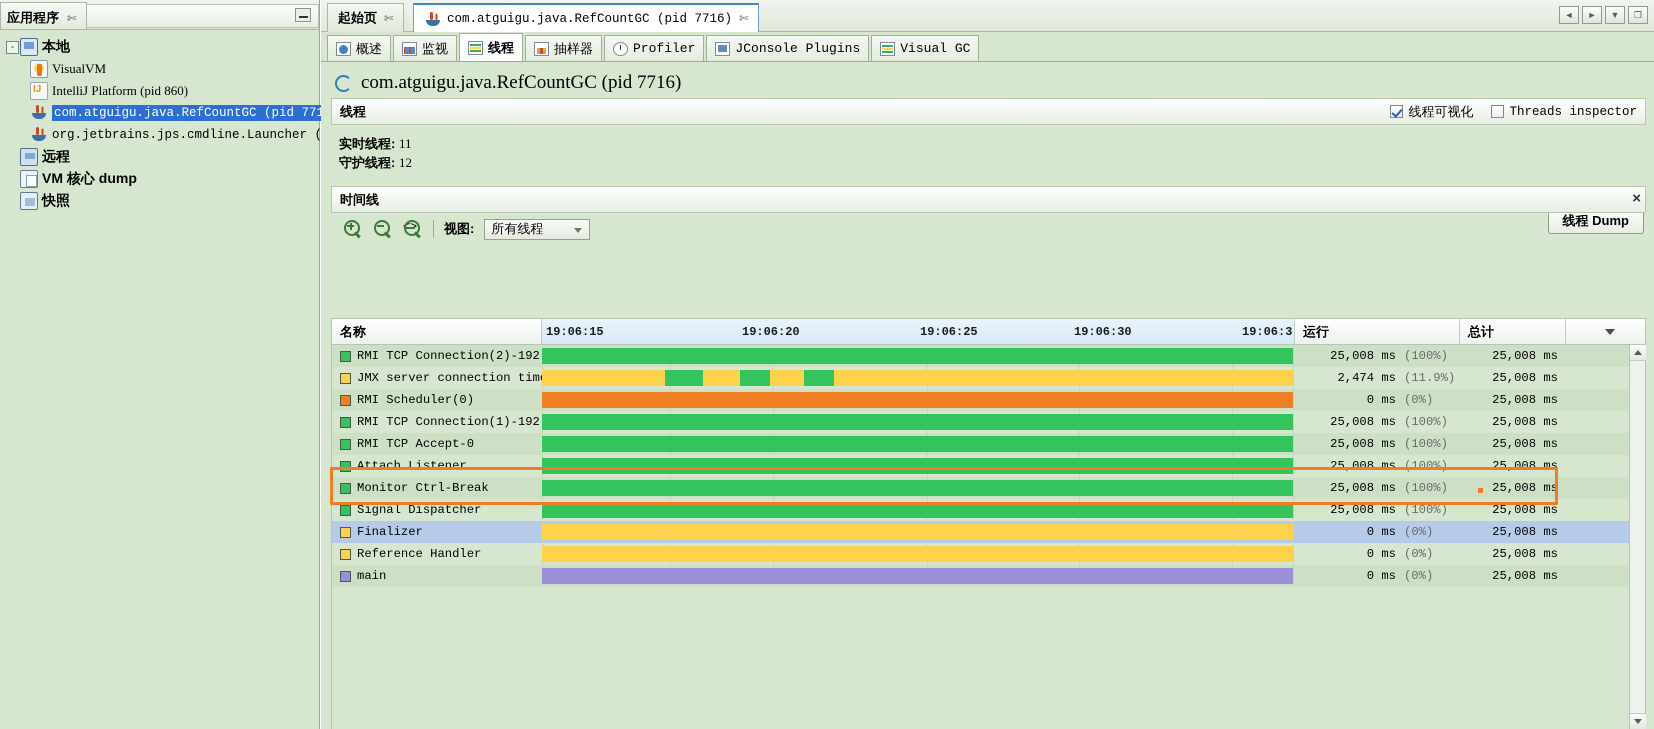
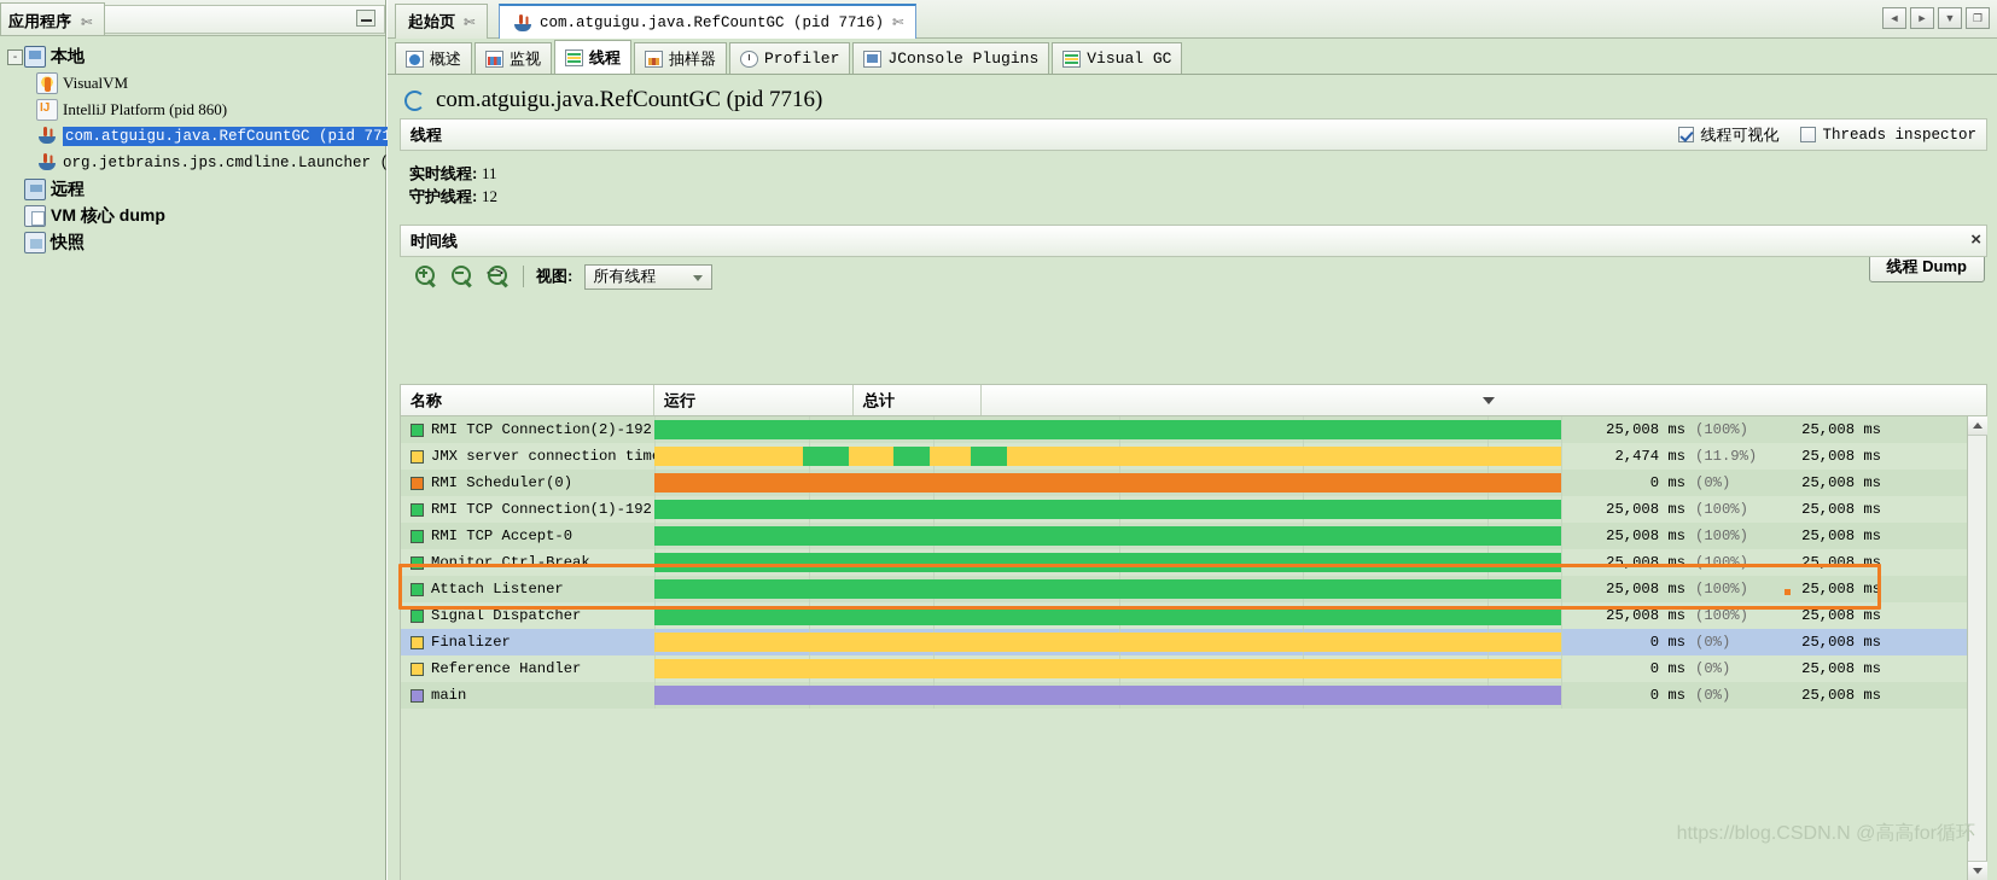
  应用程序
  ✄
  -
  本地
  VisualVM
  IntelliJ Platform (pid 860)
  com.atguigu.java.RefCountGC (pid 77
  org.jetbrains.jps.cmdline.Launcher (
  远程
  VM 核心 dump
  快照
  ◄
  ►
  ▼
  ❐
  起始页
  ✄
  com.atguigu.java.RefCountGC (pid 7716)
  ✄
  概述
  监视
  线程
  抽样器
  Profiler
  JConsole Plugins
  Visual GC
  com.atguigu.java.RefCountGC (pid 7716)
  线程
  线程可视化
  Threads inspector
  实时线程: 11
  守护线程: 12
  线程 Dump
  时间线
  ×
  视图:
  所有线程
  名称
- 19:06:15
- 19:06:20
- 19:06:25
- 19:06:30
- 19:06:3
  运行
  总计
  RMI TCP Connection(2)-192
  25,008 ms
  (100%)
  25,008 ms
  JMX server connection tim
  2,474 ms
  (11.9%)
  25,008 ms
  RMI Scheduler(0)
  0 ms
  (0%)
  25,008 ms
  RMI TCP Connection(1)-192
  25,008 ms
  (100%)
  25,008 ms
  RMI TCP Accept-0
  25,008 ms
  (100%)
  25,008 ms
- Attach Listener
+ Monitor Ctrl-Break
  25,008 ms
  (100%)
  25,008 ms
- Monitor Ctrl-Break
+ Attach Listener
  25,008 ms
  (100%)
  25,008 ms
  Signal Dispatcher
  25,008 ms
  (100%)
  25,008 ms
  Finalizer
  0 ms
  (0%)
  25,008 ms
  Reference Handler
  0 ms
  (0%)
  25,008 ms
  main
  0 ms
  (0%)
  25,008 ms
+ https://blog.CSDN.N @高高for循环
